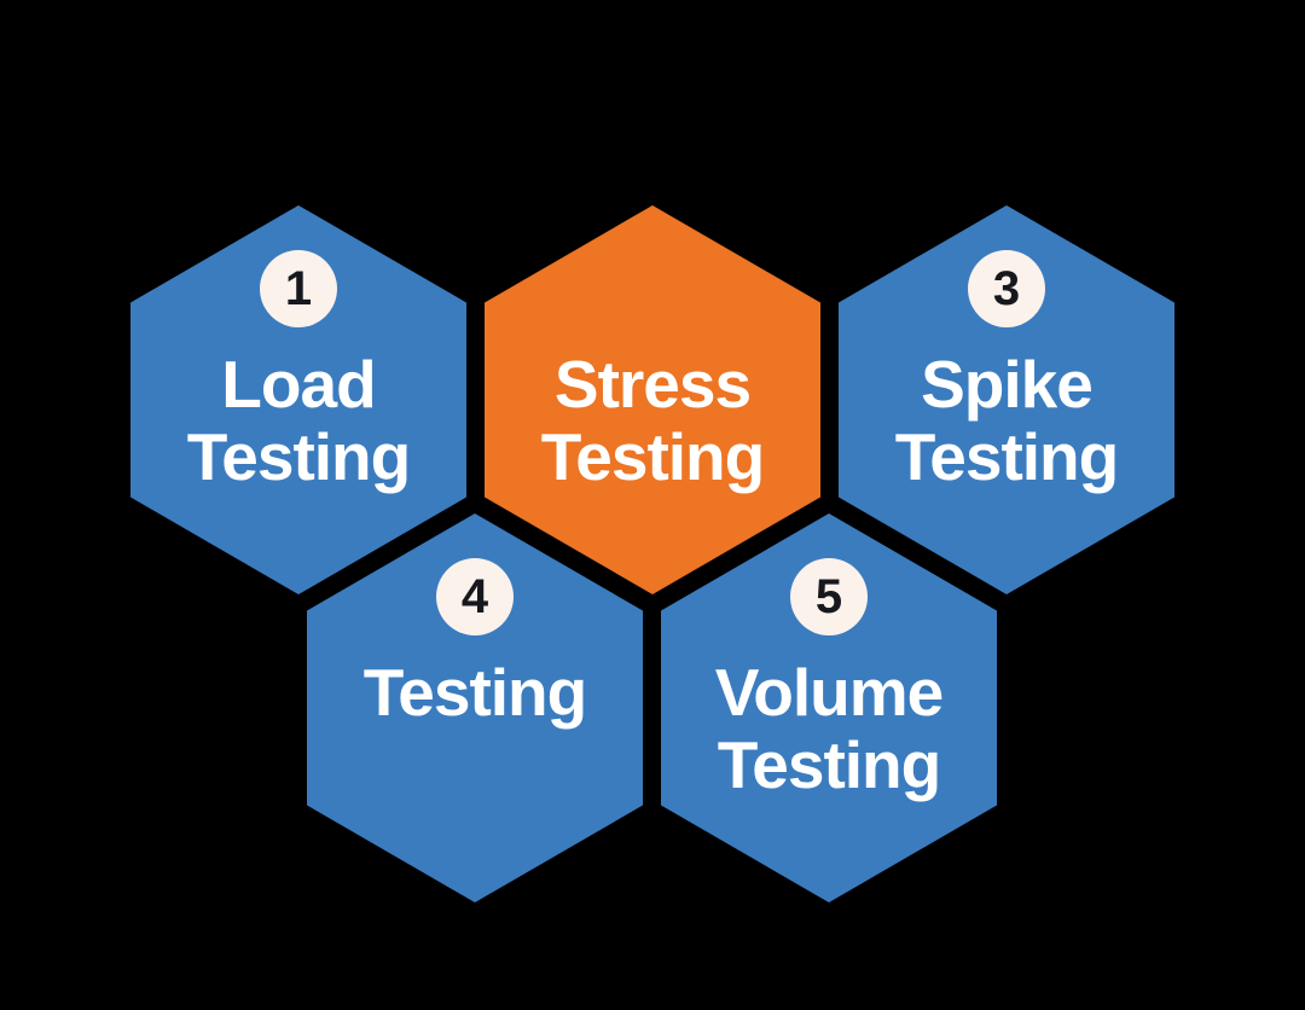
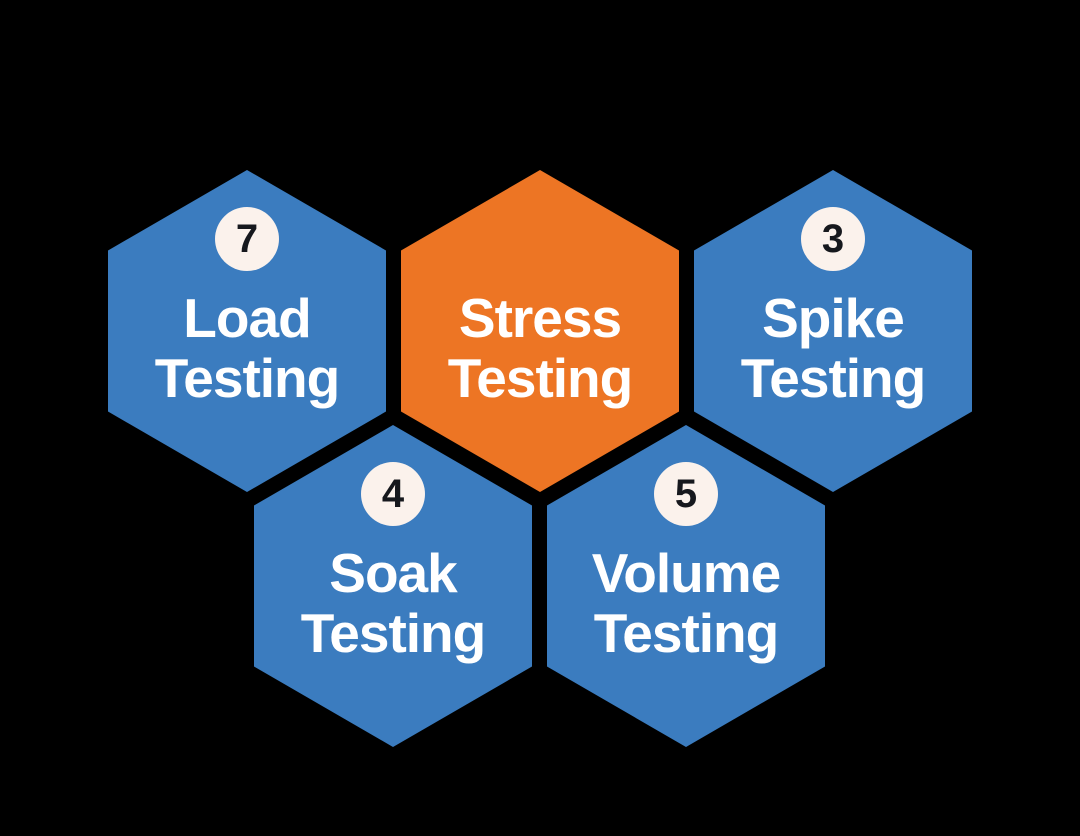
- 1
+ 7
  Load
  Testing
  Stress
  Testing
  3
  Spike
  Testing
  4
+ Soak
  Testing
  5
  Volume
  Testing
